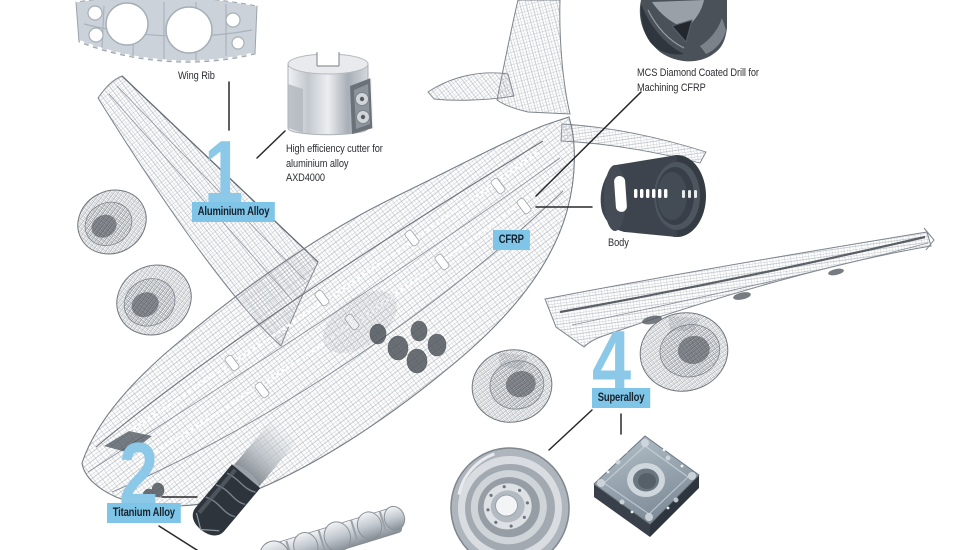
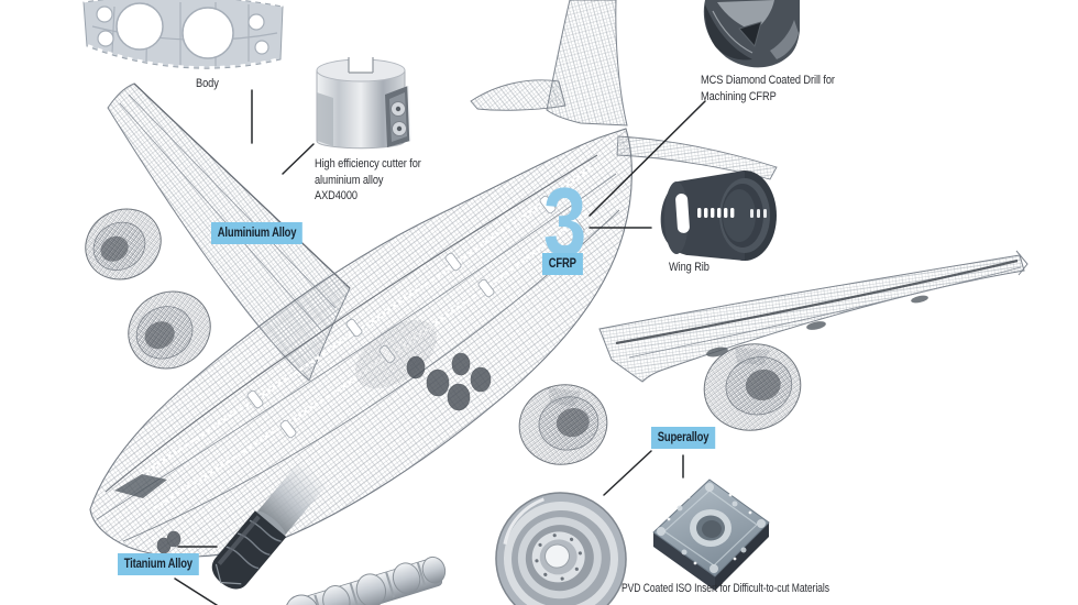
- Wing Rib
+ Body
- 1
  Aluminium Alloy
  High efficiency cutter for
  aluminium alloy
  AXD4000
- 2
  Titanium Alloy
+ 3
  CFRP
  MCS Diamond Coated Drill for
  Machining CFRP
- Body
+ Wing Rib
- 4
  Superalloy
+ PVD Coated ISO Insert for Difficult-to-cut Materials
